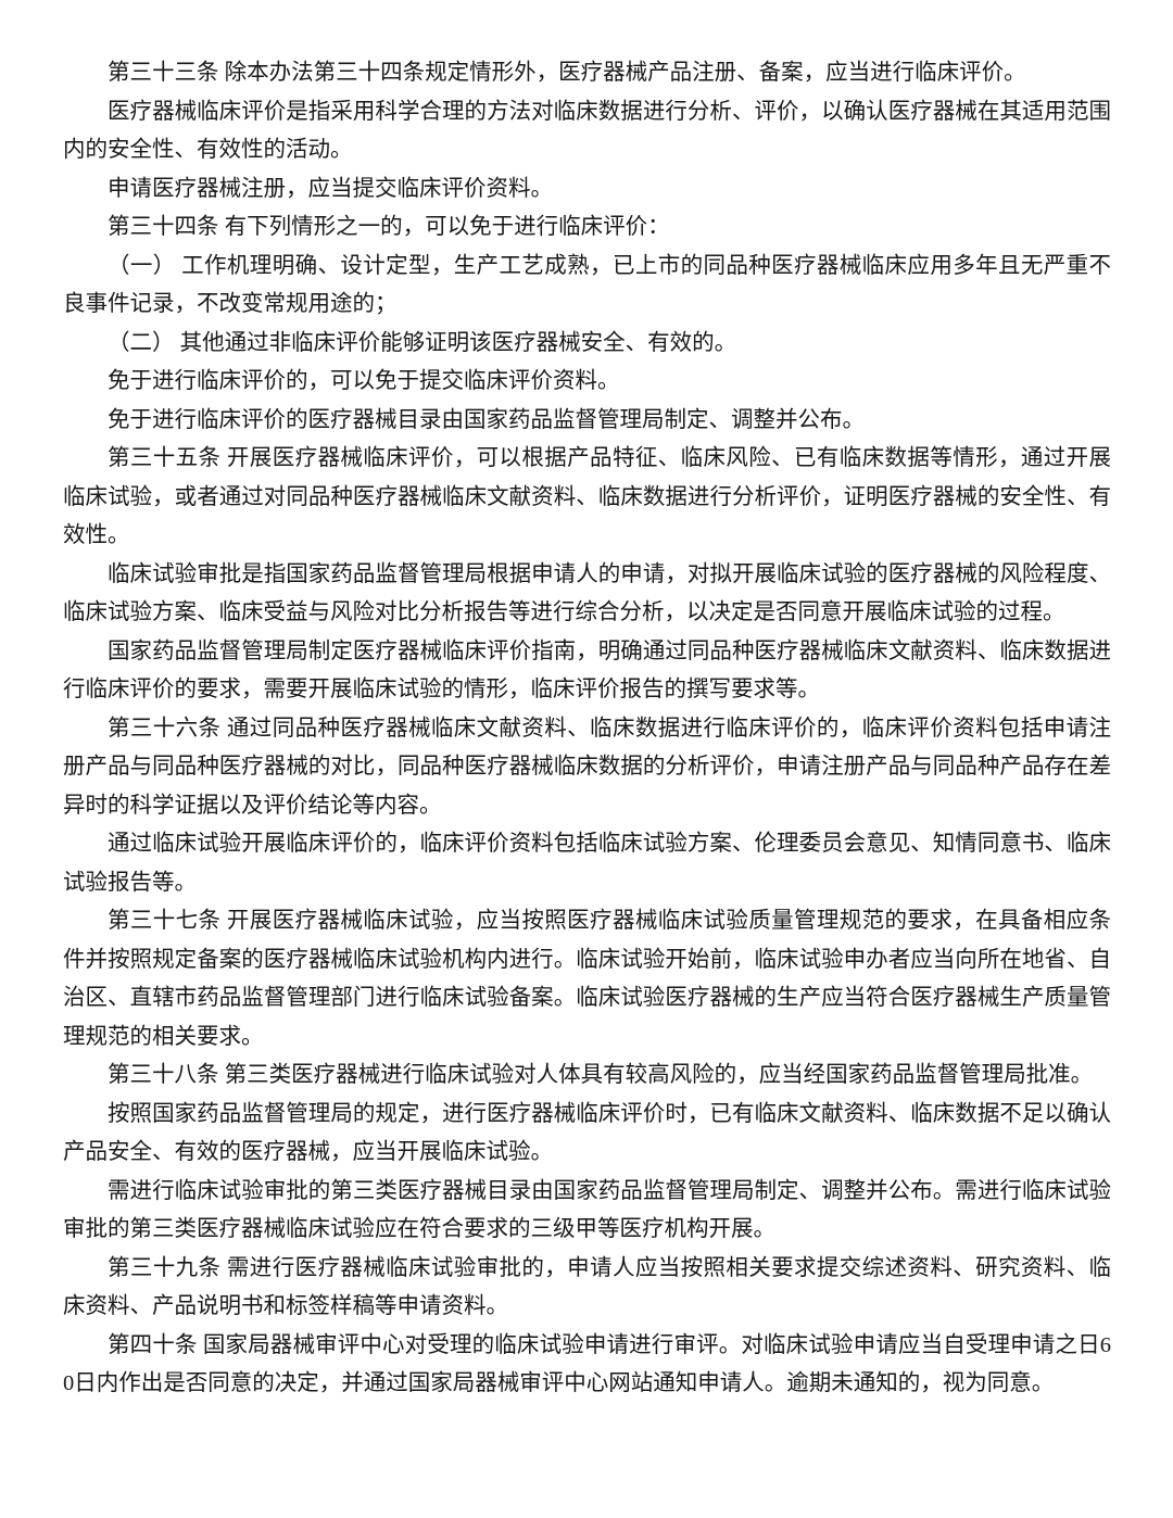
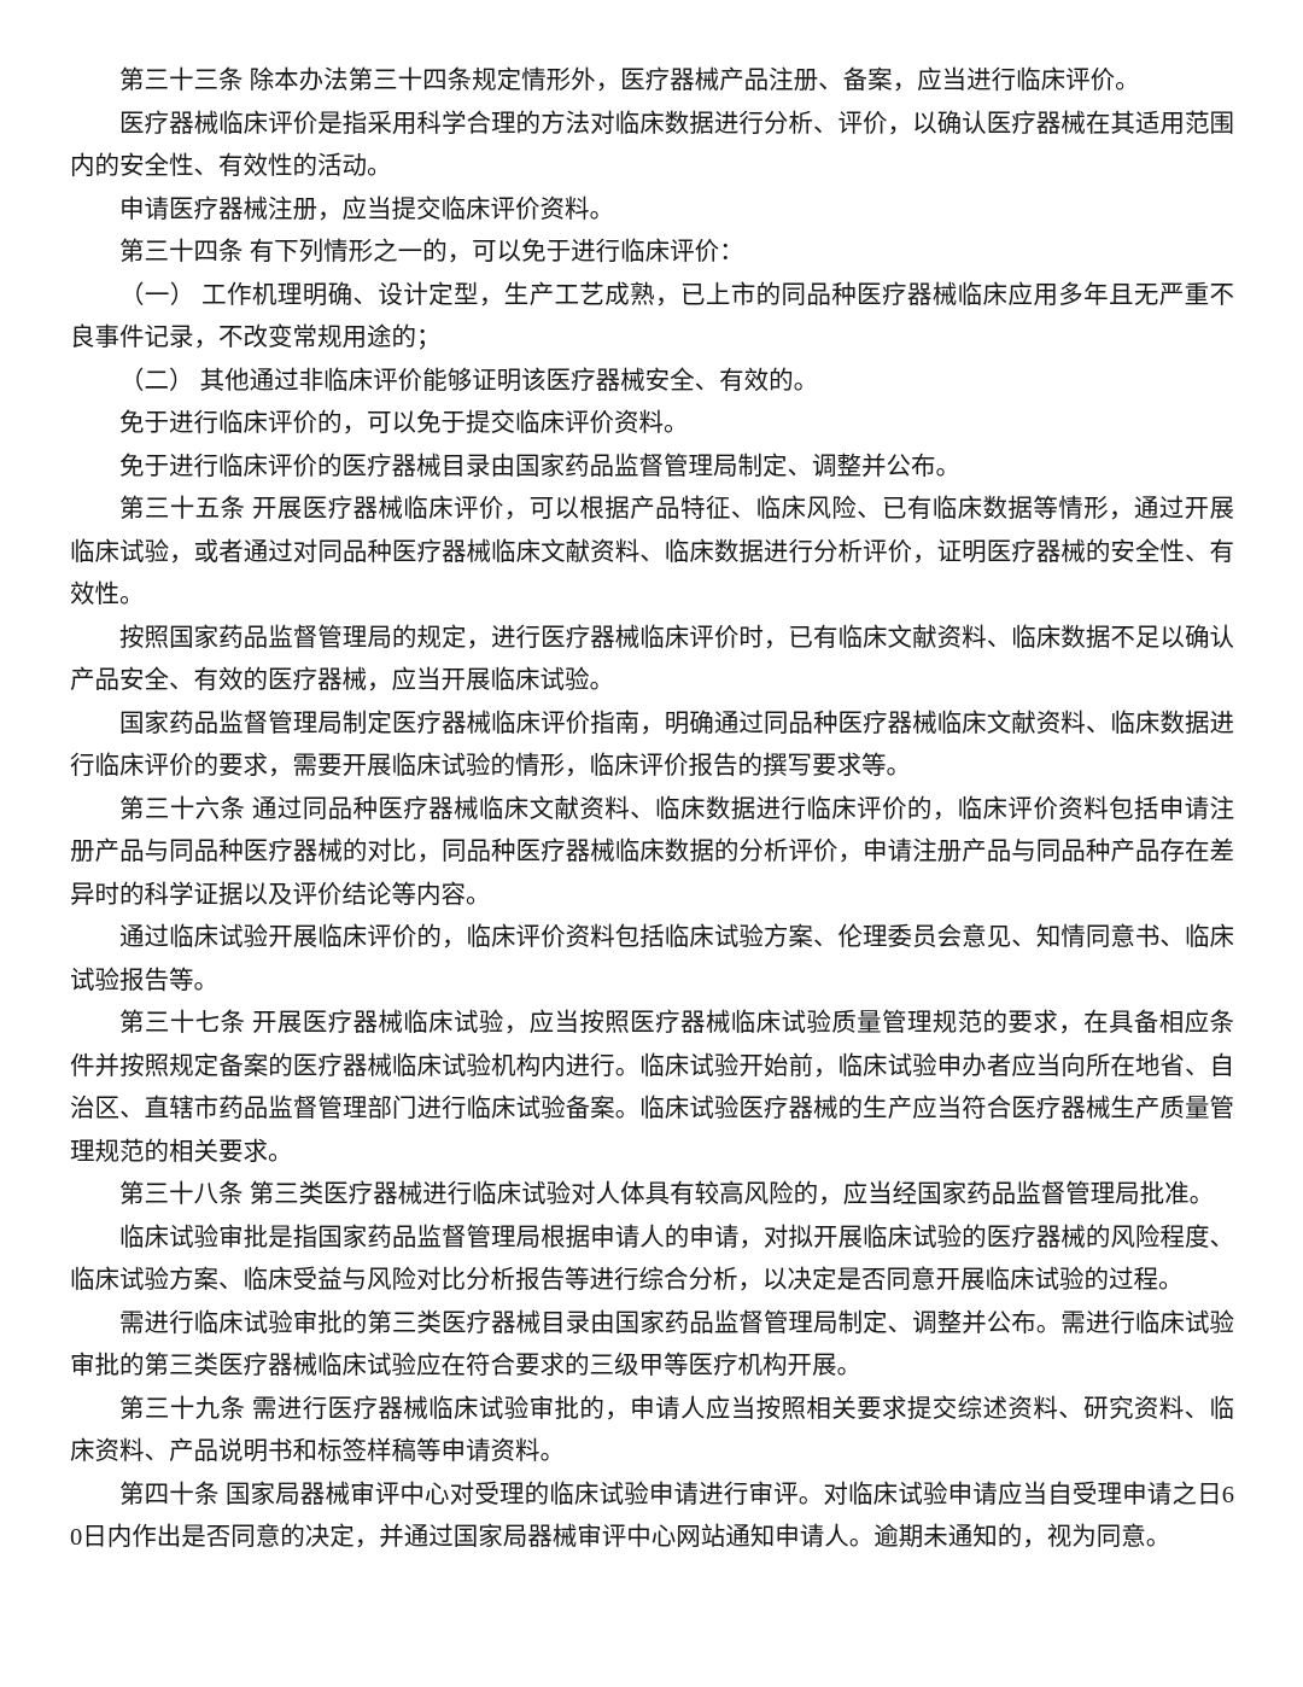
  第三十三条 除本办法第三十四条规定情形外，医疗器械产品注册、备案，应当进行临床评价。
  医疗器械临床评价是指采用科学合理的方法对临床数据进行分析、评价，以确认医疗器械在其适用范围内的安全性、有效性的活动。
  申请医疗器械注册，应当提交临床评价资料。
  第三十四条 有下列情形之一的，可以免于进行临床评价：
  （一） 工作机理明确、设计定型，生产工艺成熟，已上市的同品种医疗器械临床应用多年且无严重不良事件记录，不改变常规用途的；
  （二） 其他通过非临床评价能够证明该医疗器械安全、有效的。
  免于进行临床评价的，可以免于提交临床评价资料。
  免于进行临床评价的医疗器械目录由国家药品监督管理局制定、调整并公布。
  第三十五条 开展医疗器械临床评价，可以根据产品特征、临床风险、已有临床数据等情形，通过开展临床试验，或者通过对同品种医疗器械临床文献资料、临床数据进行分析评价，证明医疗器械的安全性、有效性。
- 临床试验审批是指国家药品监督管理局根据申请人的申请，对拟开展临床试验的医疗器械的风险程度、临床试验方案、临床受益与风险对比分析报告等进行综合分析，以决定是否同意开展临床试验的过程。
+ 按照国家药品监督管理局的规定，进行医疗器械临床评价时，已有临床文献资料、临床数据不足以确认产品安全、有效的医疗器械，应当开展临床试验。
  国家药品监督管理局制定医疗器械临床评价指南，明确通过同品种医疗器械临床文献资料、临床数据进行临床评价的要求，需要开展临床试验的情形，临床评价报告的撰写要求等。
  第三十六条 通过同品种医疗器械临床文献资料、临床数据进行临床评价的，临床评价资料包括申请注册产品与同品种医疗器械的对比，同品种医疗器械临床数据的分析评价，申请注册产品与同品种产品存在差异时的科学证据以及评价结论等内容。
  通过临床试验开展临床评价的，临床评价资料包括临床试验方案、伦理委员会意见、知情同意书、临床试验报告等。
  第三十七条 开展医疗器械临床试验，应当按照医疗器械临床试验质量管理规范的要求，在具备相应条件并按照规定备案的医疗器械临床试验机构内进行。临床试验开始前，临床试验申办者应当向所在地省、自治区、直辖市药品监督管理部门进行临床试验备案。临床试验医疗器械的生产应当符合医疗器械生产质量管理规范的相关要求。
  第三十八条 第三类医疗器械进行临床试验对人体具有较高风险的，应当经国家药品监督管理局批准。
- 按照国家药品监督管理局的规定，进行医疗器械临床评价时，已有临床文献资料、临床数据不足以确认产品安全、有效的医疗器械，应当开展临床试验。
+ 临床试验审批是指国家药品监督管理局根据申请人的申请，对拟开展临床试验的医疗器械的风险程度、临床试验方案、临床受益与风险对比分析报告等进行综合分析，以决定是否同意开展临床试验的过程。
  需进行临床试验审批的第三类医疗器械目录由国家药品监督管理局制定、调整并公布。需进行临床试验审批的第三类医疗器械临床试验应在符合要求的三级甲等医疗机构开展。
  第三十九条 需进行医疗器械临床试验审批的，申请人应当按照相关要求提交综述资料、研究资料、临床资料、产品说明书和标签样稿等申请资料。
  第四十条 国家局器械审评中心对受理的临床试验申请进行审评。对临床试验申请应当自受理申请之日60日内作出是否同意的决定，并通过国家局器械审评中心网站通知申请人。逾期未通知的，视为同意。
